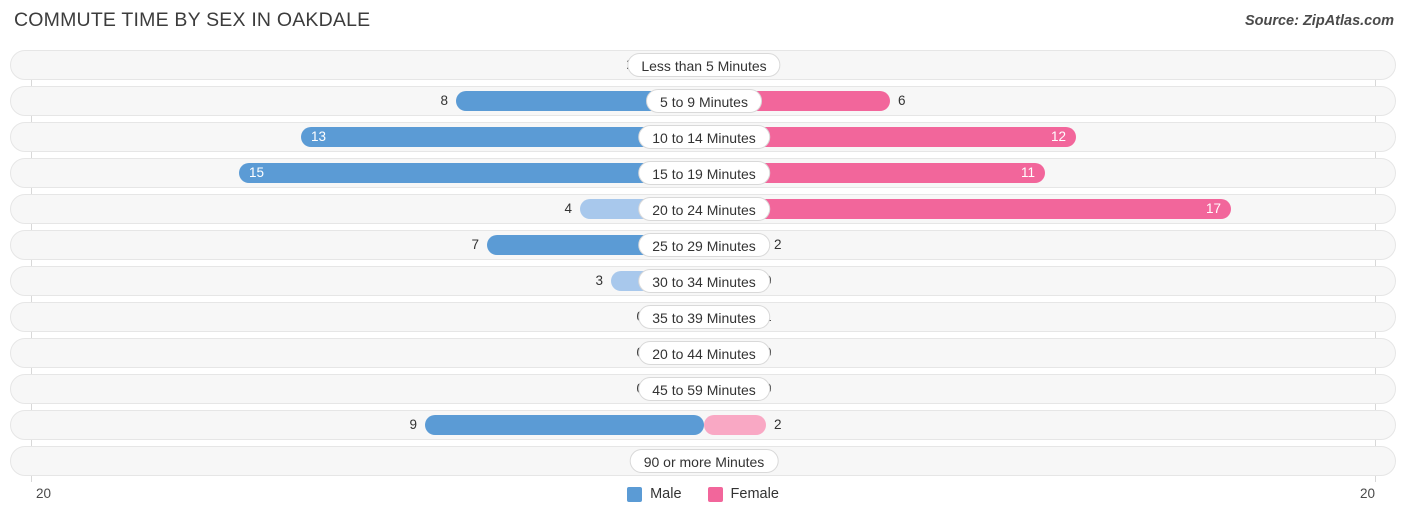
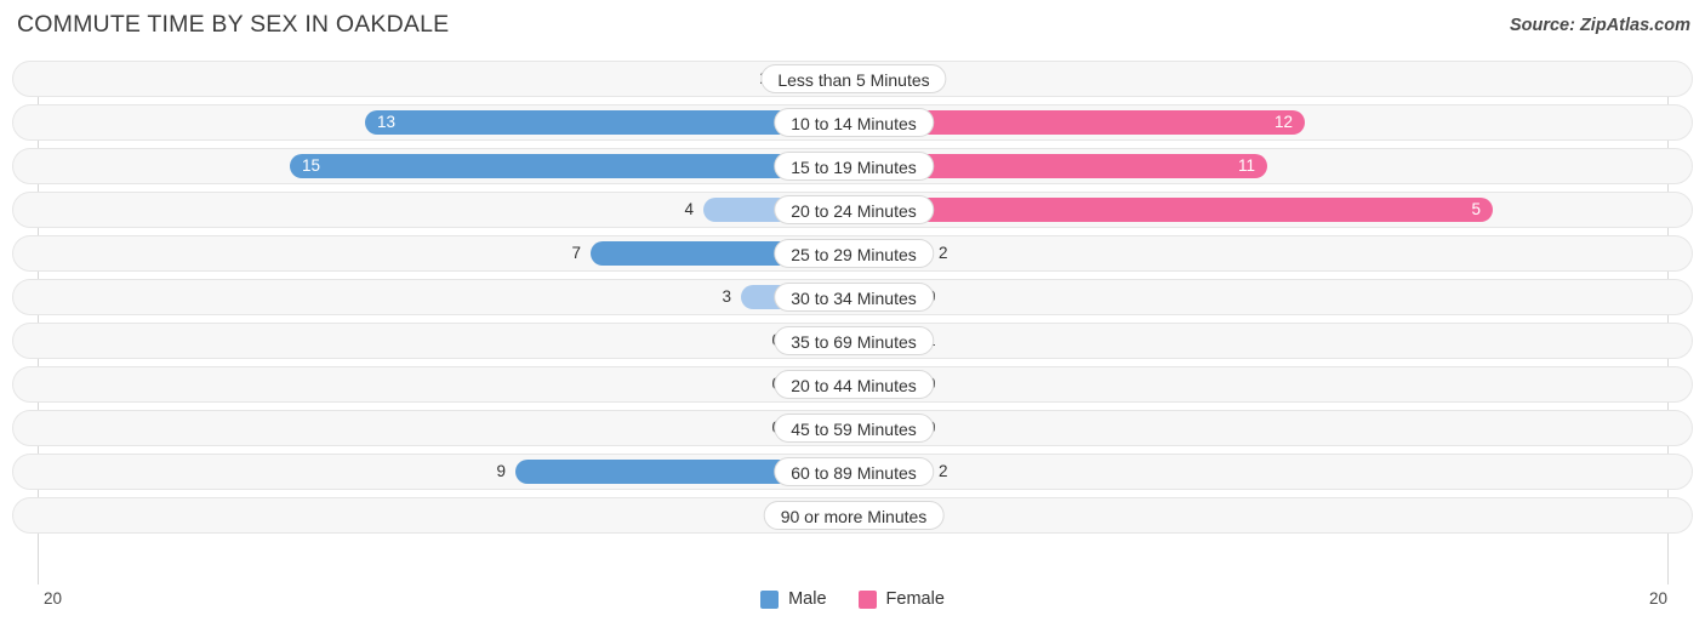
  COMMUTE TIME BY SEX IN OAKDALE
  Source: ZipAtlas.com
  Less than 5 Minutes
- 8
- 6
- 5 to 9 Minutes
  13
  12
  10 to 14 Minutes
  15
  11
  15 to 19 Minutes
  4
- 17
+ 5
  20 to 24 Minutes
  7
  2
  25 to 29 Minutes
  3
  30 to 34 Minutes
- 35 to 39 Minutes
+ 35 to 69 Minutes
  20 to 44 Minutes
  45 to 59 Minutes
  9
  2
+ 60 to 89 Minutes
  90 or more Minutes
  20
  20
  Male
  Female
